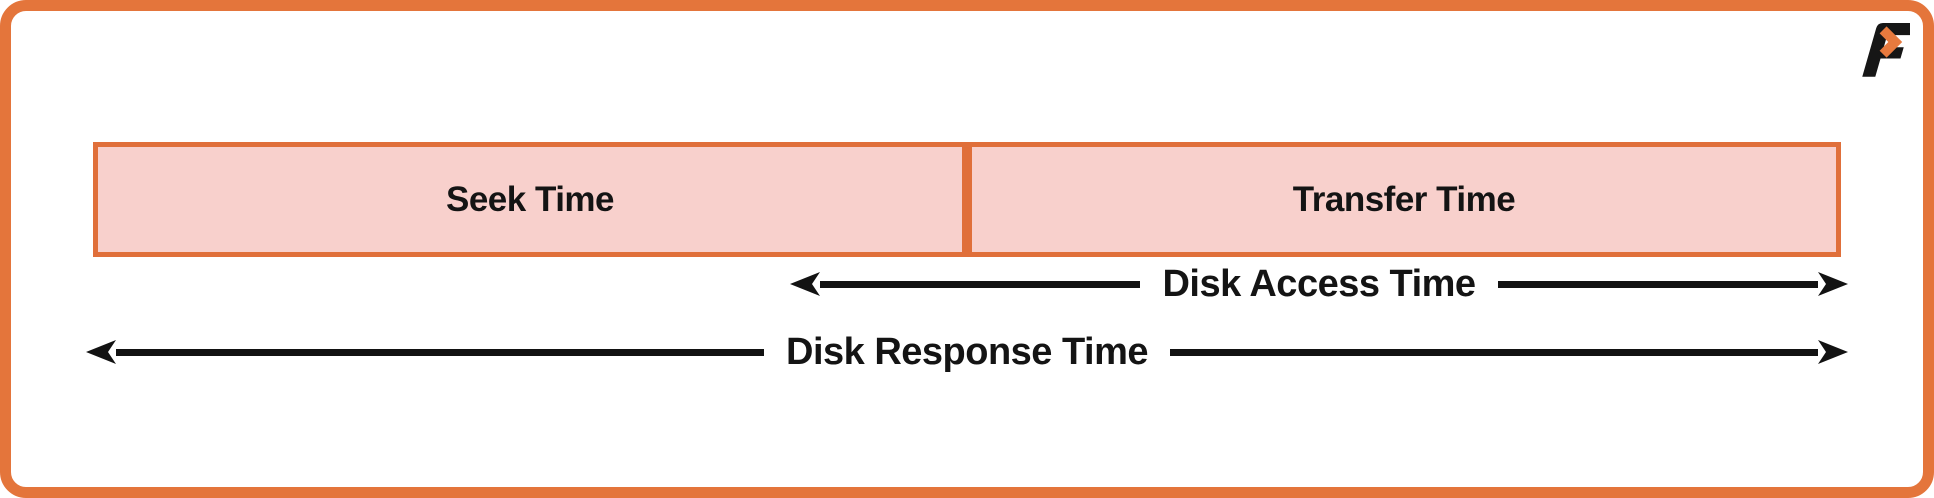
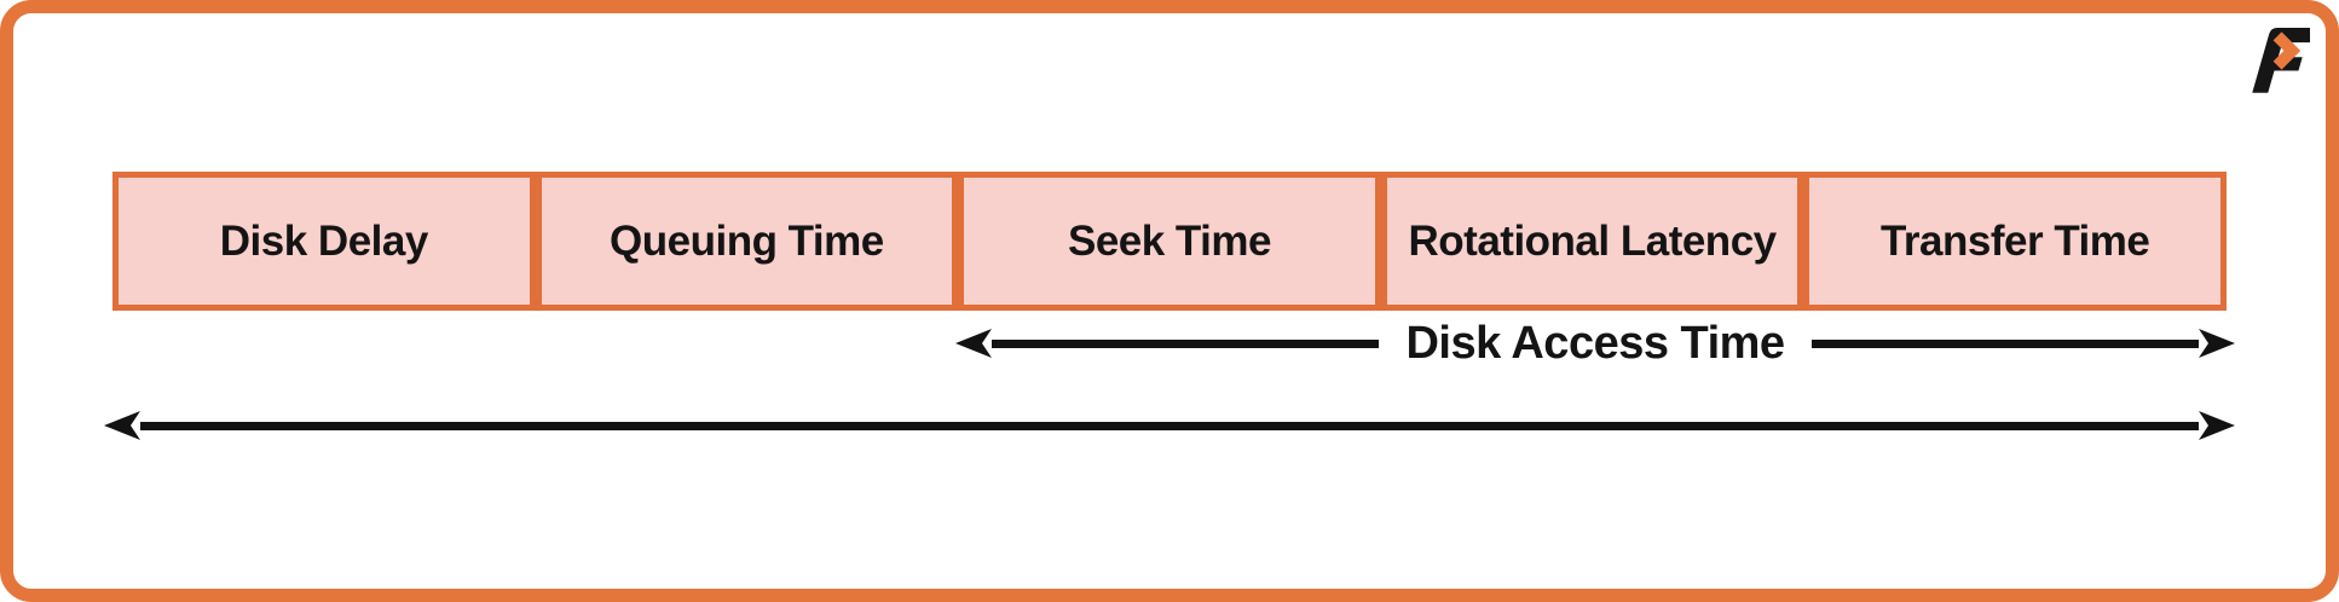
+ Disk Delay
+ Queuing Time
  Seek Time
+ Rotational Latency
  Transfer Time
  Disk Access Time
- Disk Response Time
